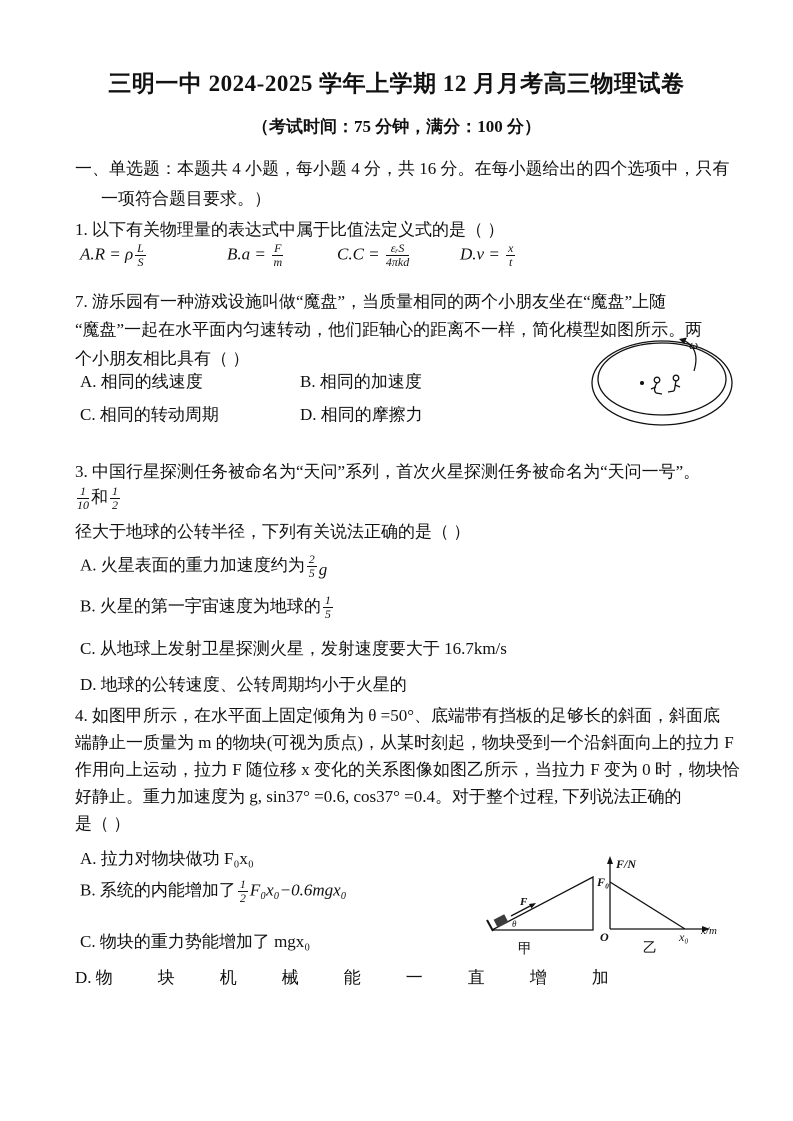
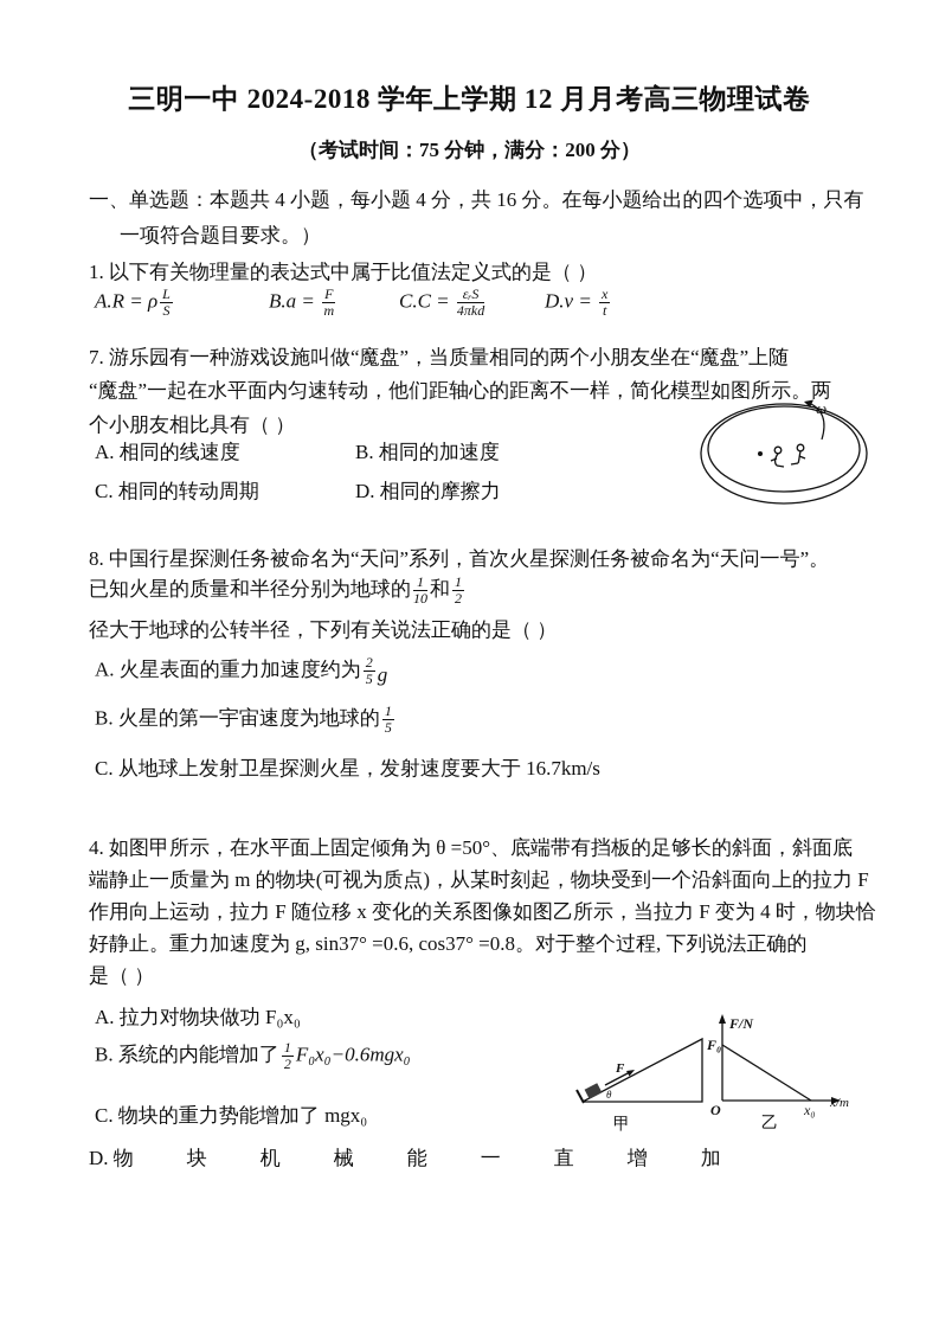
- 三明一中 2024-2025 学年上学期 12 月月考高三物理试卷
+ 三明一中 2024-2018 学年上学期 12 月月考高三物理试卷
- （考试时间：75 分钟，满分：100 分）
+ （考试时间：75 分钟，满分：200 分）
  一、单选题：本题共 4 小题，每小题 4 分，共 16 分。在每小题给出的四个选项中，只有
  一项符合题目要求。）
  1. 以下有关物理量的表达式中属于比值法定义式的是（ ）
  A.R = ρ
  L
  S
  B.a =
  F
  m
  C.C =
  εᵣS
  4πkd
  D.v =
  x
  t
  7. 游乐园有一种游戏设施叫做“魔盘”，当质量相同的两个小朋友坐在“魔盘”上随
  “魔盘”一起在水平面内匀速转动，他们距轴心的距离不一样，简化模型如图所示。两
  个小朋友相比具有（ ）
  A. 相同的线速度
  B. 相同的加速度
  C. 相同的转动周期
  D. 相同的摩擦力
  ω
- 3. 中国行星探测任务被命名为“天问”系列，首次火星探测任务被命名为“天问一号”。
+ 8. 中国行星探测任务被命名为“天问”系列，首次火星探测任务被命名为“天问一号”。
+ 已知火星的质量和半径分别为地球的
  1
  10
  和
  1
  2
  径大于地球的公转半径，下列有关说法正确的是（ ）
  A. 火星表面的重力加速度约为
  2
  5
  g
  B. 火星的第一宇宙速度为地球的
  1
  5
  C. 从地球上发射卫星探测火星，发射速度要大于 16.7km/s
- D. 地球的公转速度、公转周期均小于火星的
  4. 如图甲所示，在水平面上固定倾角为 θ =50°、底端带有挡板的足够长的斜面，斜面底
  端静止一质量为 m 的物块(可视为质点)，从某时刻起，物块受到一个沿斜面向上的拉力 F
- 作用向上运动，拉力 F 随位移 x 变化的关系图像如图乙所示，当拉力 F 变为 0 时，物块恰
+ 作用向上运动，拉力 F 随位移 x 变化的关系图像如图乙所示，当拉力 F 变为 4 时，物块恰
- 好静止。重力加速度为 g, sin37° =0.6, cos37° =0.4。对于整个过程, 下列说法正确的
+ 好静止。重力加速度为 g, sin37° =0.6, cos37° =0.8。对于整个过程, 下列说法正确的
  是（ ）
  A. 拉力对物块做功 F₀x₀
  B. 系统的内能增加了
  1
  2
  F₀x₀−0.6mgx₀
  C. 物块的重力势能增加了 mgx₀
  D. 物块机械能一直增加
  F
  θ
  甲
  F/N
  x/m
  F₀
  x₀
  O
  乙
